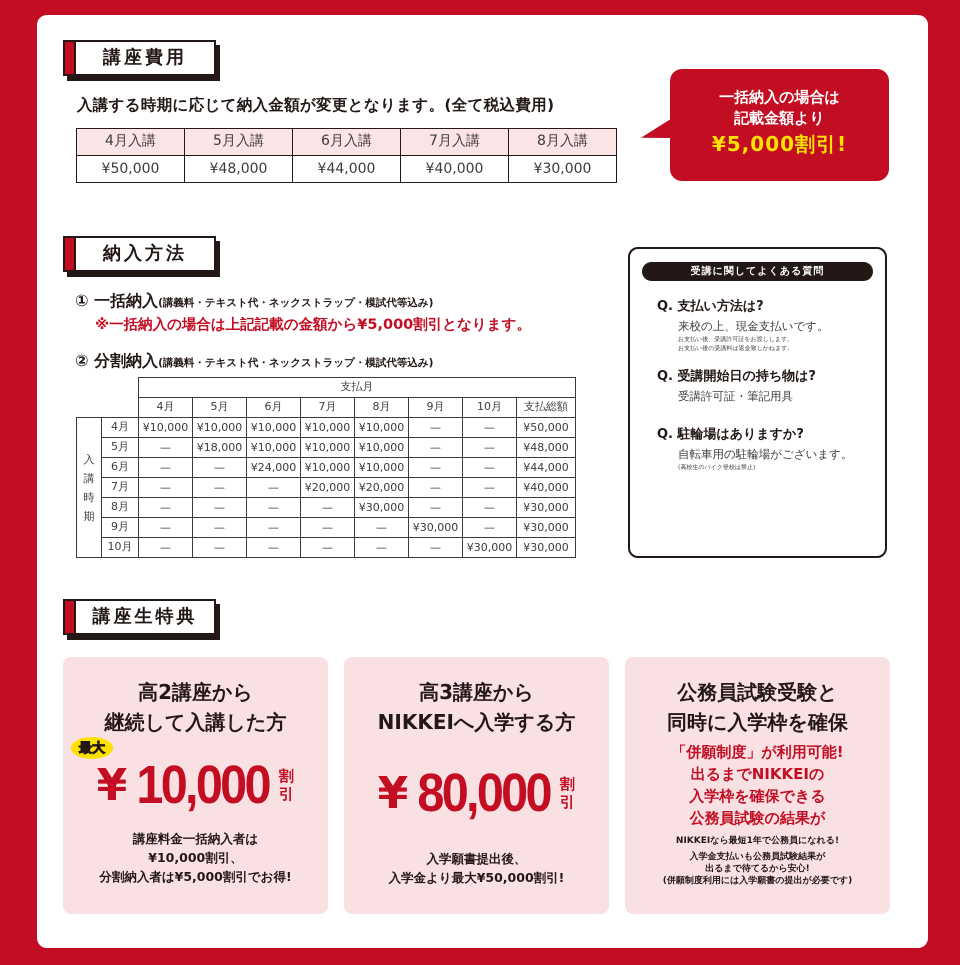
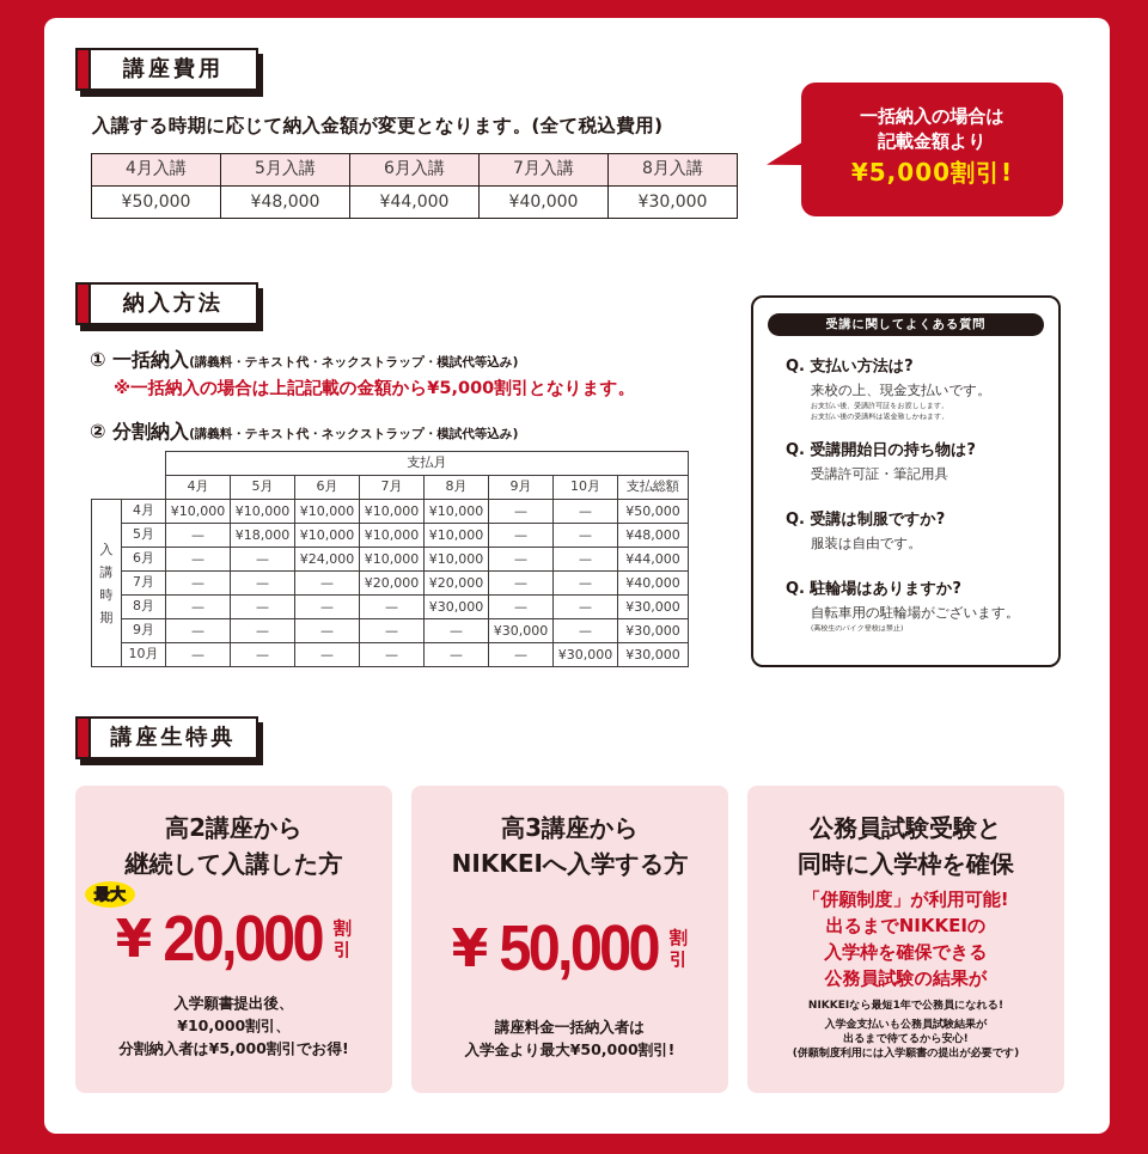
  講座費用
  入講する時期に応じて納入金額が変更となります。(全て税込費用)
  4月入講	5月入講	6月入講	7月入講	8月入講
  ¥50,000	¥48,000	¥44,000	¥40,000	¥30,000
  一括納入の場合は
  記載金額より
  ¥5,000割引!
  納入方法
  ① 一括納入(講義料・テキスト代・ネックストラップ・模試代等込み)
  ※一括納入の場合は上記記載の金額から¥5,000割引となります。
  ② 分割納入(講義料・テキスト代・ネックストラップ・模試代等込み)
  	支払月
  	4月	5月	6月	7月	8月	9月	10月	支払総額
  入講時期	4月	¥10,000	¥10,000	¥10,000	¥10,000	¥10,000	—	—	¥50,000
  5月	—	¥18,000	¥10,000	¥10,000	¥10,000	—	—	¥48,000
  6月	—	—	¥24,000	¥10,000	¥10,000	—	—	¥44,000
  7月	—	—	—	¥20,000	¥20,000	—	—	¥40,000
  8月	—	—	—	—	¥30,000	—	—	¥30,000
  9月	—	—	—	—	—	¥30,000	—	¥30,000
  10月	—	—	—	—	—	—	¥30,000	¥30,000
  受講に関してよくある質問
  Q. 支払い方法は?
  来校の上、現金支払いです。
  Q. 受講開始日の持ち物は?
  受講許可証・筆記用具
+ Q. 受講は制服ですか?
+ 服装は自由です。
  Q. 駐輪場はありますか?
  自転車用の駐輪場がございます。
  講座生特典
  高2講座から
  継続して入講した方
  最大
  ¥
- 10,000
+ 20,000
  割引
- 講座料金一括納入者は
+ 入学願書提出後、
  ¥10,000割引、
  分割納入者は¥5,000割引でお得!
  高3講座から
  NIKKEIへ入学する方
  ¥
- 80,000
+ 50,000
  割引
- 入学願書提出後、
+ 講座料金一括納入者は
  入学金より最大¥50,000割引!
  公務員試験受験と
  同時に入学枠を確保
  「併願制度」が利用可能!
  出るまでNIKKEIの
  入学枠を確保できる
  公務員試験の結果が
  NIKKEIなら最短1年で公務員になれる!
  入学金支払いも公務員試験結果が
  出るまで待てるから安心!
  (併願制度利用には入学願書の提出が必要です)
